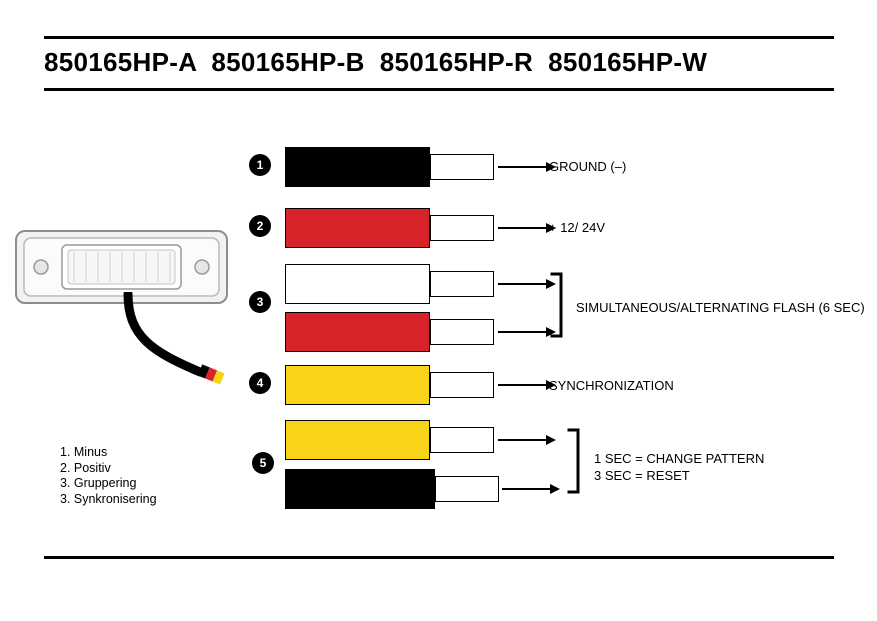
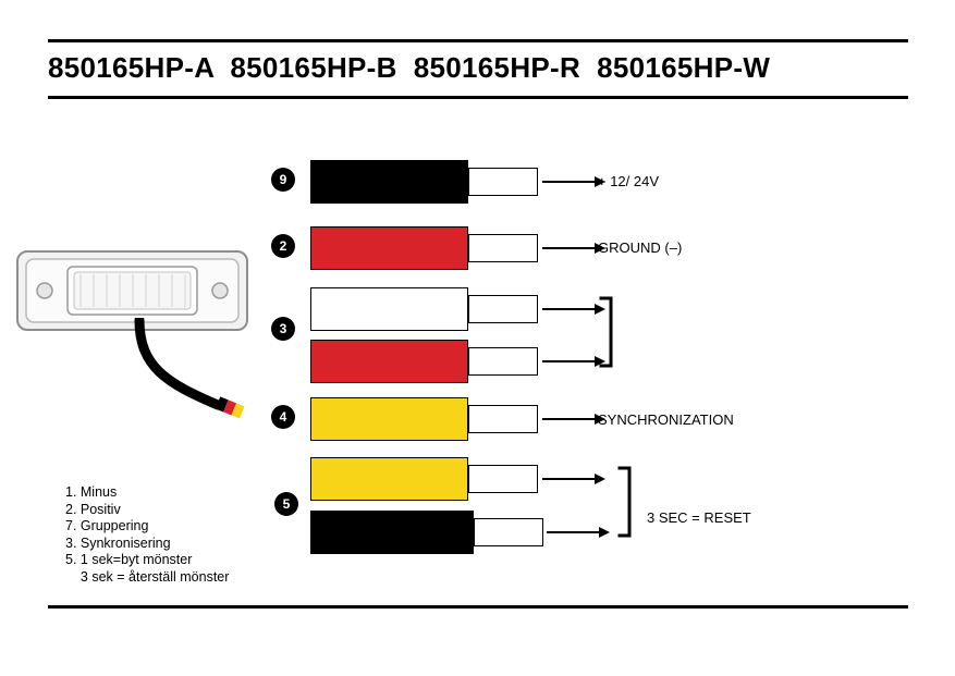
  850165HP-A 850165HP-B 850165HP-R 850165HP-W
  1. Minus
  2. Positiv
- 3. Gruppering
+ 7. Gruppering
  3. Synkronisering
+ 5. 1 sek=byt mönster
+ 3 sek = återställ mönster
- 1
+ 9
- GROUND (–)
+ + 12/ 24V
  2
- + 12/ 24V
+ GROUND (–)
  3
- SIMULTANEOUS/ALTERNATING FLASH (6 SEC)
  4
  SYNCHRONIZATION
  5
- 1 SEC = CHANGE PATTERN
  3 SEC = RESET
